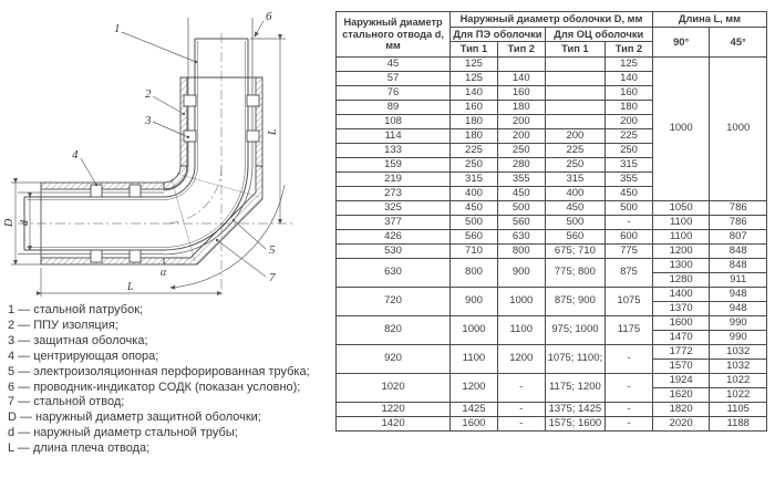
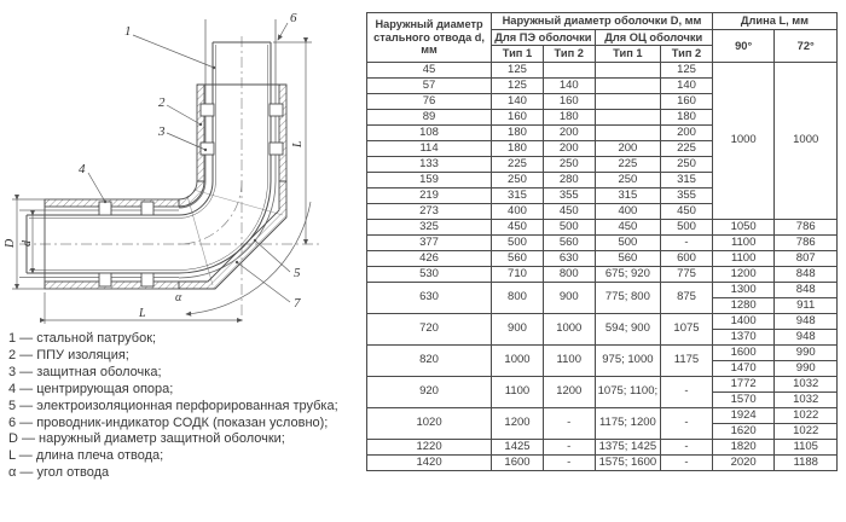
  1
  2
  3
  4
  5
  6
  7
  L
  α
  1 — стальной патрубок;
  2 — ППУ изоляция;
  3 — защитная оболочка;
  4 — центрирующая опора;
  5 — электроизоляционная перфорированная трубка;
  6 — проводник-индикатор СОДК (показан условно);
- 7 — стальной отвод;
  D — наружный диаметр защитной оболочки;
- d — наружный диаметр стальной трубы;
  L — длина плеча отвода;
+ α — угол отвода
  Наружный диаметр стального отвода d, мм	Наружный диаметр оболочки D, мм	Длина L, мм
- Для ПЭ оболочки	Для ОЦ оболочки	90°	45°
+ Для ПЭ оболочки	Для ОЦ оболочки	90°	72°
  Тип 1	Тип 2	Тип 1	Тип 2
  45	125			125	1000	1000
  57	125	140		140
  76	140	160		160
  89	160	180		180
  108	180	200		200
  114	180	200	200	225
  133	225	250	225	250
  159	250	280	250	315
  219	315	355	315	355
  273	400	450	400	450
  325	450	500	450	500	1050	786
  377	500	560	500	-	1100	786
  426	560	630	560	600	1100	807
- 530	710	800	675; 710	775	1200	848
+ 530	710	800	675; 920	775	1200	848
  630	800	900	775; 800	875	1300	848
  1280	911
- 720	900	1000	875; 900	1075	1400	948
+ 720	900	1000	594; 900	1075	1400	948
  1370	948
  820	1000	1100	975; 1000	1175	1600	990
  1470	990
  920	1100	1200	1075; 1100;	-	1772	1032
  1570	1032
  1020	1200	-	1175; 1200	-	1924	1022
  1620	1022
  1220	1425	-	1375; 1425	-	1820	1105
  1420	1600	-	1575; 1600	-	2020	1188
